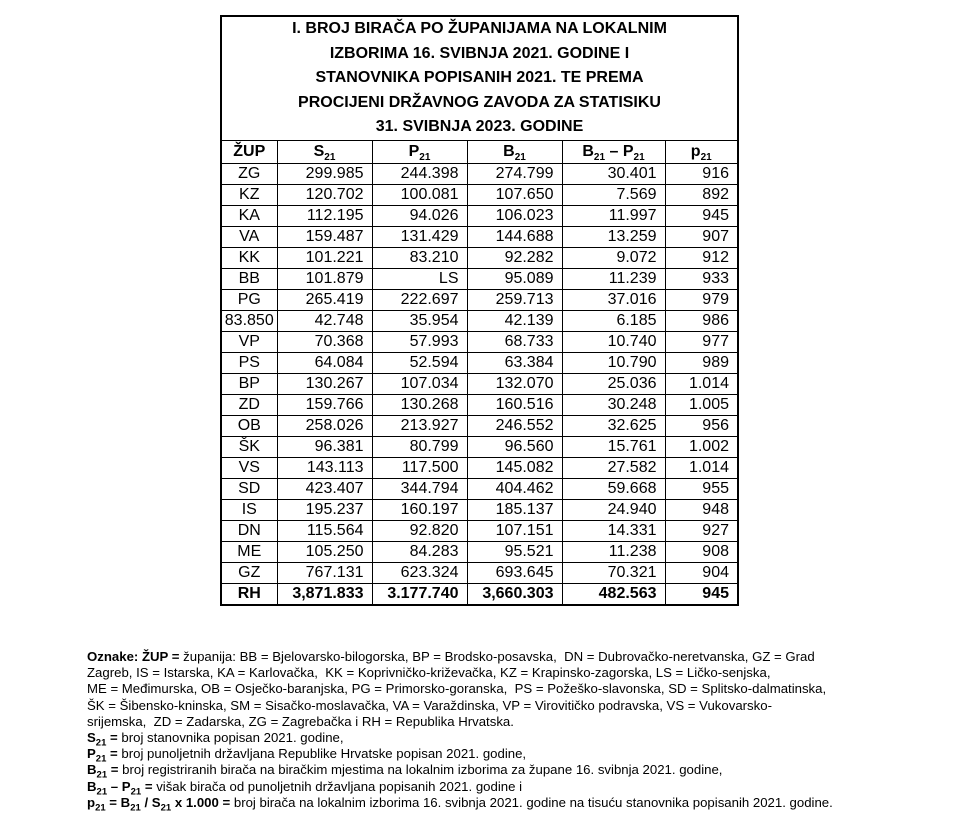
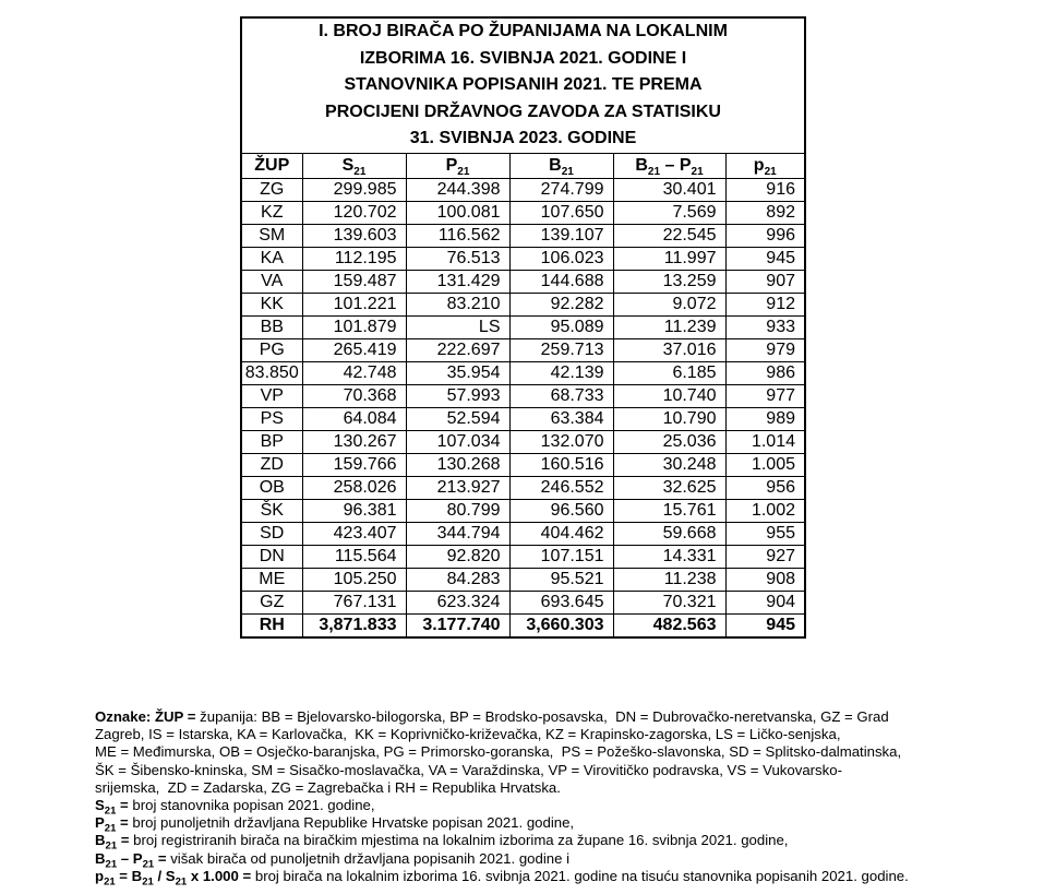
  I. BROJ BIRAČA PO ŽUPANIJAMA NA LOKALNIMIZBORIMA 16. SVIBNJA 2021. GODINE ISTANOVNIKA POPISANIH 2021. TE PREMAPROCIJENI DRŽAVNOG ZAVODA ZA STATISIKU31. SVIBNJA 2023. GODINE
  ŽUP	S21	P21	B21	B21 – P21	p21
  ZG	299.985	244.398	274.799	30.401	916
  KZ	120.702	100.081	107.650	7.569	892
+ SM	139.603	116.562	139.107	22.545	996
- KA	112.195	94.026	106.023	11.997	945
+ KA	112.195	76.513	106.023	11.997	945
  VA	159.487	131.429	144.688	13.259	907
  KK	101.221	83.210	92.282	9.072	912
  BB	101.879	LS	95.089	11.239	933
  PG	265.419	222.697	259.713	37.016	979
  83.850	42.748	35.954	42.139	6.185	986
  VP	70.368	57.993	68.733	10.740	977
  PS	64.084	52.594	63.384	10.790	989
  BP	130.267	107.034	132.070	25.036	1.014
  ZD	159.766	130.268	160.516	30.248	1.005
  OB	258.026	213.927	246.552	32.625	956
  ŠK	96.381	80.799	96.560	15.761	1.002
- VS	143.113	117.500	145.082	27.582	1.014
  SD	423.407	344.794	404.462	59.668	955
- IS	195.237	160.197	185.137	24.940	948
  DN	115.564	92.820	107.151	14.331	927
  ME	105.250	84.283	95.521	11.238	908
  GZ	767.131	623.324	693.645	70.321	904
  RH	3,871.833	3.177.740	3,660.303	482.563	945
  Oznake: ŽUP = županija: BB = Bjelovarsko-bilogorska, BP = Brodsko-posavska, DN = Dubrovačko-neretvanska, GZ = Grad
  Zagreb, IS = Istarska, KA = Karlovačka, KK = Koprivničko-križevačka, KZ = Krapinsko-zagorska, LS = Ličko-senjska,
  ME = Međimurska, OB = Osječko-baranjska, PG = Primorsko-goranska, PS = Požeško-slavonska, SD = Splitsko-dalmatinska,
  ŠK = Šibensko-kninska, SM = Sisačko-moslavačka, VA = Varaždinska, VP = Virovitičko podravska, VS = Vukovarsko-
  srijemska, ZD = Zadarska, ZG = Zagrebačka i RH = Republika Hrvatska.
  S21 = broj stanovnika popisan 2021. godine,
  P21 = broj punoljetnih državljana Republike Hrvatske popisan 2021. godine,
  B21 = broj registriranih birača na biračkim mjestima na lokalnim izborima za župane 16. svibnja 2021. godine,
  B21 – P21 = višak birača od punoljetnih državljana popisanih 2021. godine i
  p21 = B21 / S21 x 1.000 = broj birača na lokalnim izborima 16. svibnja 2021. godine na tisuću stanovnika popisanih 2021. godine.
